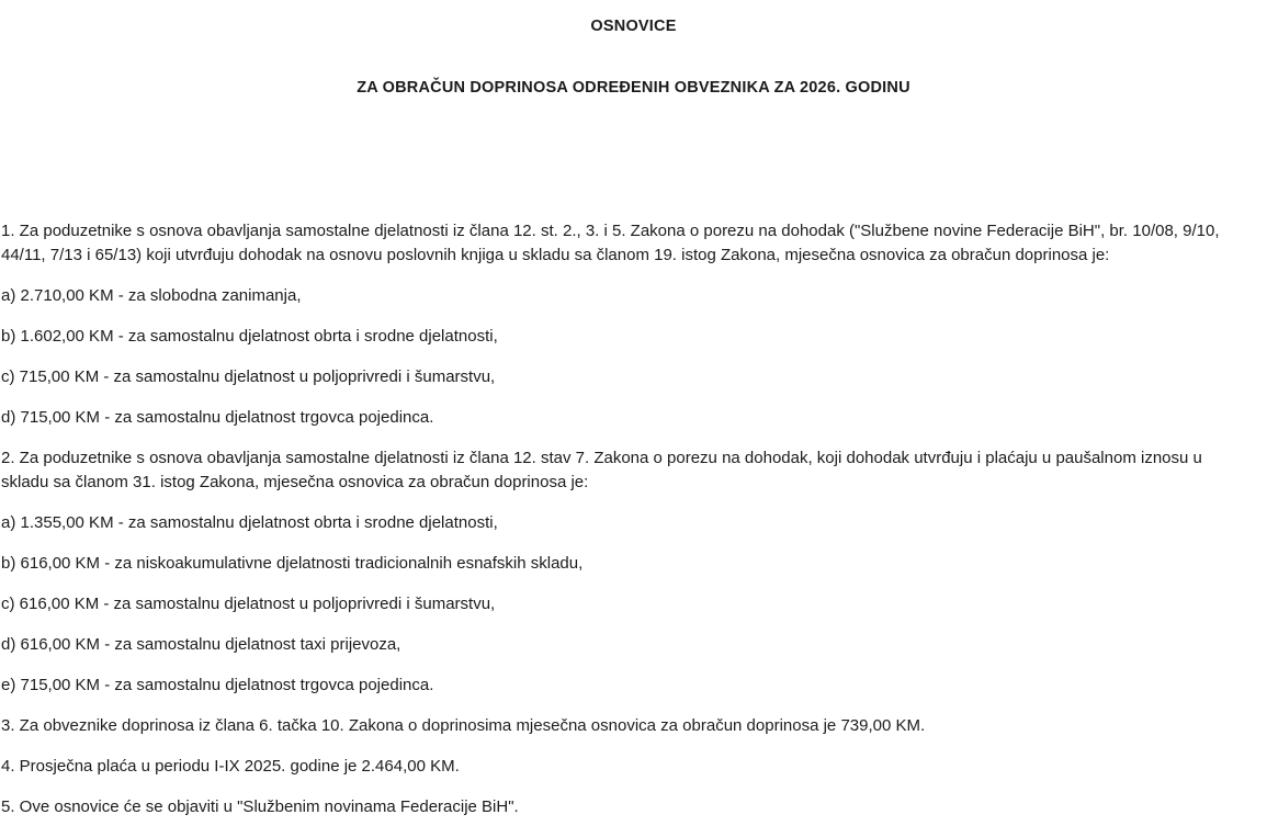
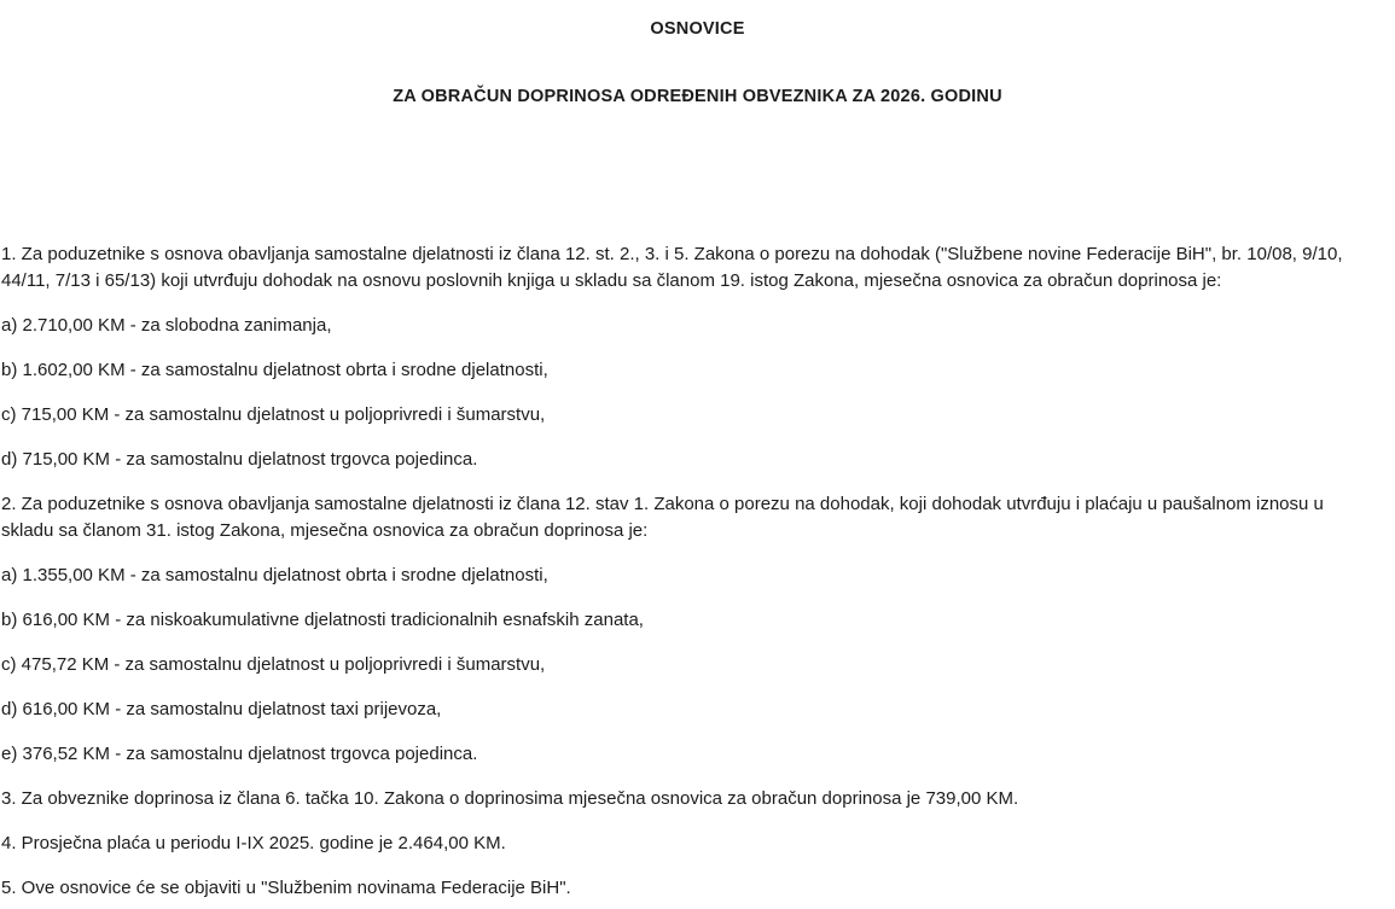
  OSNOVICE
  ZA OBRAČUN DOPRINOSA ODREĐENIH OBVEZNIKA ZA 2026. GODINU
  1. Za poduzetnike s osnova obavljanja samostalne djelatnosti iz člana 12. st. 2., 3. i 5. Zakona o porezu na dohodak ("Službene novine Federacije BiH", br. 10/08, 9/10, 44/11, 7/13 i 65/13) koji utvrđuju dohodak na osnovu poslovnih knjiga u skladu sa članom 19. istog Zakona, mjesečna osnovica za obračun doprinosa je:
  a) 2.710,00 KM - za slobodna zanimanja,
  b) 1.602,00 KM - za samostalnu djelatnost obrta i srodne djelatnosti,
  c) 715,00 KM - za samostalnu djelatnost u poljoprivredi i šumarstvu,
  d) 715,00 KM - za samostalnu djelatnost trgovca pojedinca.
- 2. Za poduzetnike s osnova obavljanja samostalne djelatnosti iz člana 12. stav 7. Zakona o porezu na dohodak, koji dohodak utvrđuju i plaćaju u paušalnom iznosu u skladu sa članom 31. istog Zakona, mjesečna osnovica za obračun doprinosa je:
+ 2. Za poduzetnike s osnova obavljanja samostalne djelatnosti iz člana 12. stav 1. Zakona o porezu na dohodak, koji dohodak utvrđuju i plaćaju u paušalnom iznosu u skladu sa članom 31. istog Zakona, mjesečna osnovica za obračun doprinosa je:
  a) 1.355,00 KM - za samostalnu djelatnost obrta i srodne djelatnosti,
- b) 616,00 KM - za niskoakumulativne djelatnosti tradicionalnih esnafskih skladu,
+ b) 616,00 KM - za niskoakumulativne djelatnosti tradicionalnih esnafskih zanata,
- c) 616,00 KM - za samostalnu djelatnost u poljoprivredi i šumarstvu,
+ c) 475,72 KM - za samostalnu djelatnost u poljoprivredi i šumarstvu,
  d) 616,00 KM - za samostalnu djelatnost taxi prijevoza,
- e) 715,00 KM - za samostalnu djelatnost trgovca pojedinca.
+ e) 376,52 KM - za samostalnu djelatnost trgovca pojedinca.
  3. Za obveznike doprinosa iz člana 6. tačka 10. Zakona o doprinosima mjesečna osnovica za obračun doprinosa je 739,00 KM.
  4. Prosječna plaća u periodu I-IX 2025. godine je 2.464,00 KM.
  5. Ove osnovice će se objaviti u "Službenim novinama Federacije BiH".
